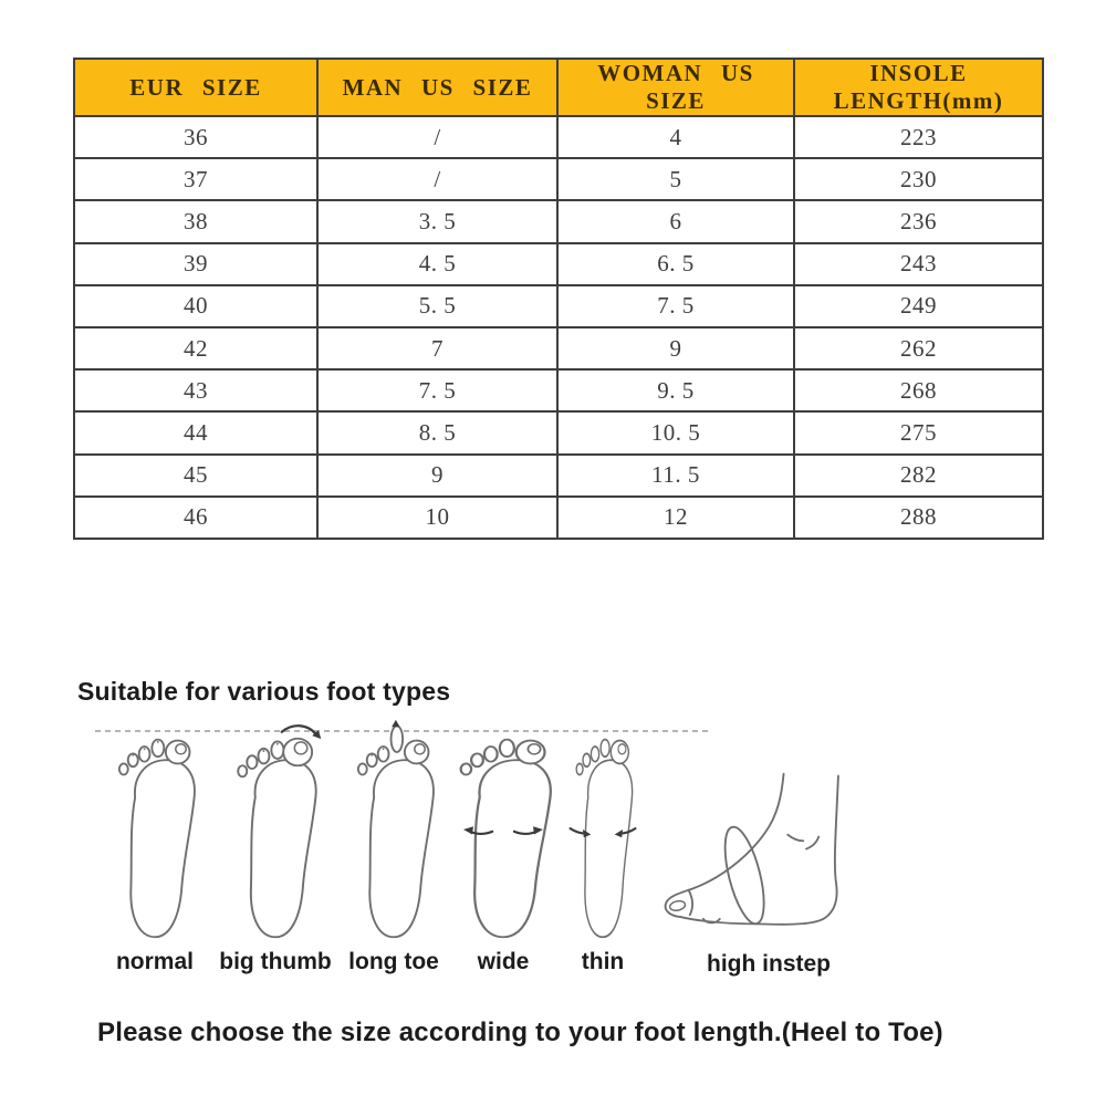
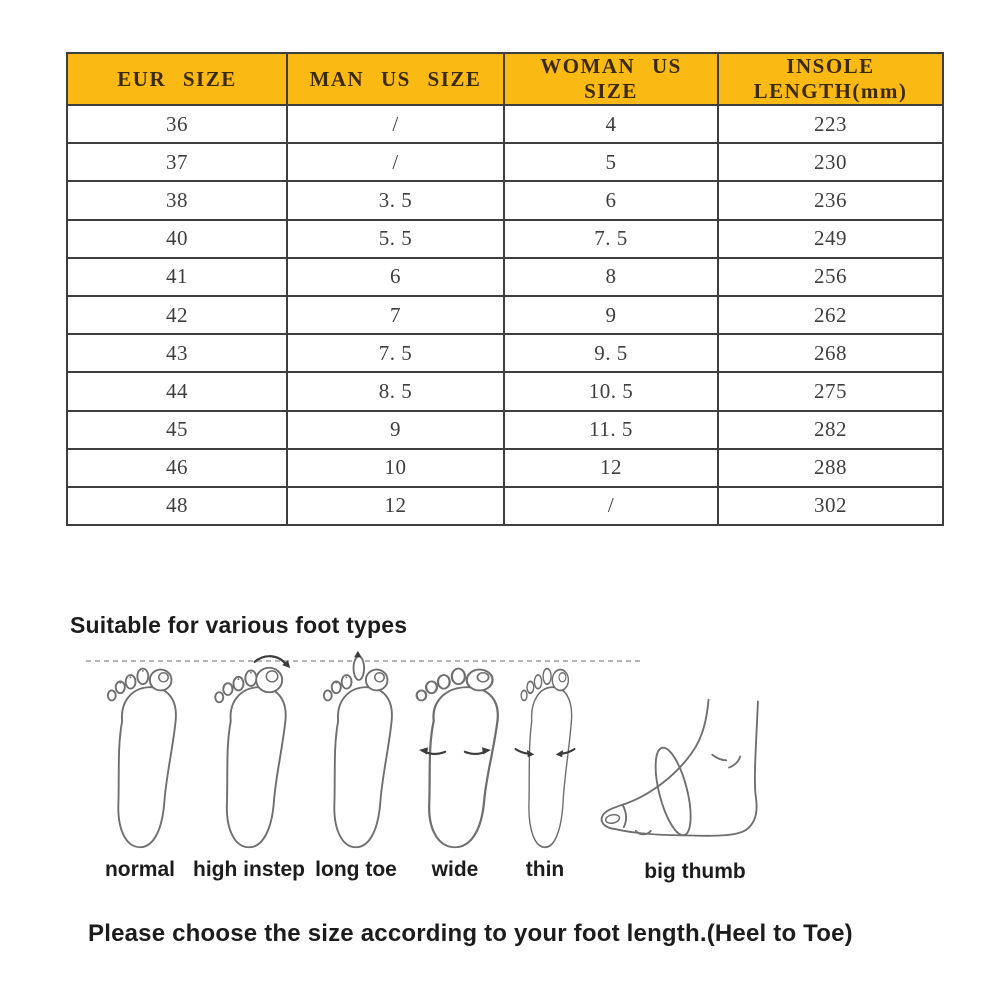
  EUR SIZE	MAN US SIZE	WOMAN US SIZE	INSOLE LENGTH(mm)
  36	/	4	223
  37	/	5	230
  38	3. 5	6	236
- 39	4. 5	6. 5	243
  40	5. 5	7. 5	249
+ 41	6	8	256
  42	7	9	262
  43	7. 5	9. 5	268
  44	8. 5	10. 5	275
  45	9	11. 5	282
  46	10	12	288
+ 48	12	/	302
  Suitable for various foot types
  normal
- big thumb
+ high instep
  long toe
  wide
  thin
- high instep
+ big thumb
  Please choose the size according to your foot length.(Heel to Toe)
